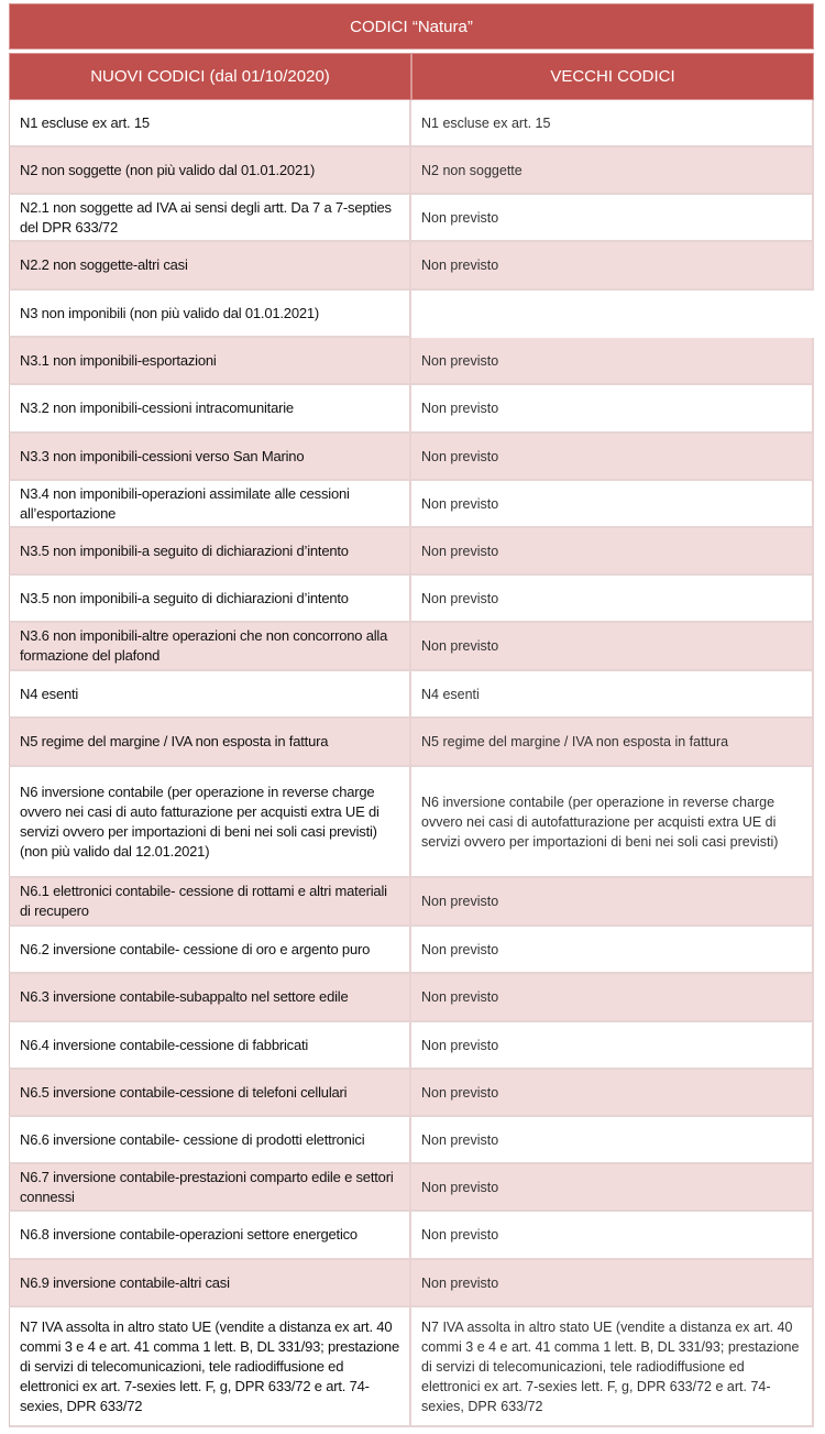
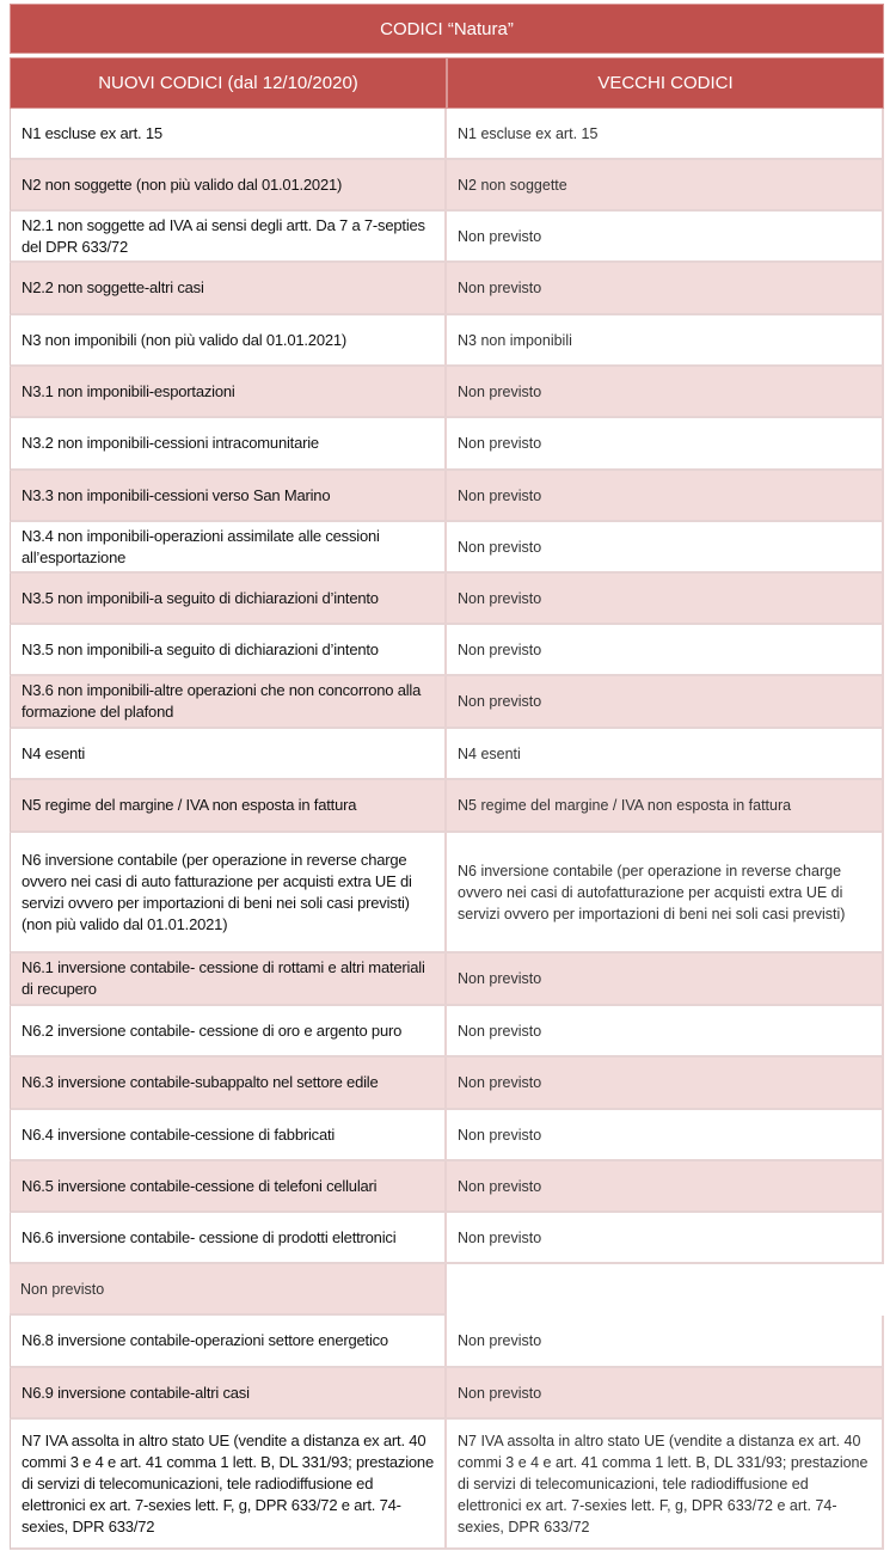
  CODICI “Natura”
- NUOVI CODICI (dal 01/10/2020)
+ NUOVI CODICI (dal 12/10/2020)
  VECCHI CODICI
  N1 escluse ex art. 15
  N1 escluse ex art. 15
  N2 non soggette (non più valido dal 01.01.2021)
  N2 non soggette
  N2.1 non soggette ad IVA ai sensi degli artt. Da 7 a 7-septies del DPR 633/72
  Non previsto
  N2.2 non soggette-altri casi
  Non previsto
  N3 non imponibili (non più valido dal 01.01.2021)
+ N3 non imponibili
  N3.1 non imponibili-esportazioni
  Non previsto
  N3.2 non imponibili-cessioni intracomunitarie
  Non previsto
  N3.3 non imponibili-cessioni verso San Marino
  Non previsto
  N3.4 non imponibili-operazioni assimilate alle cessioni all’esportazione
  Non previsto
  N3.5 non imponibili-a seguito di dichiarazioni d’intento
  Non previsto
  N3.5 non imponibili-a seguito di dichiarazioni d’intento
  Non previsto
  N3.6 non imponibili-altre operazioni che non concorrono alla formazione del plafond
  Non previsto
  N4 esenti
  N4 esenti
  N5 regime del margine / IVA non esposta in fattura
  N5 regime del margine / IVA non esposta in fattura
- N6 inversione contabile (per operazione in reverse charge ovvero nei casi di auto fatturazione per acquisti extra UE di servizi ovvero per importazioni di beni nei soli casi previsti) (non più valido dal 12.01.2021)
+ N6 inversione contabile (per operazione in reverse charge ovvero nei casi di auto fatturazione per acquisti extra UE di servizi ovvero per importazioni di beni nei soli casi previsti) (non più valido dal 01.01.2021)
  N6 inversione contabile (per operazione in reverse charge ovvero nei casi di autofatturazione per acquisti extra UE di servizi ovvero per importazioni di beni nei soli casi previsti)
- N6.1 elettronici contabile- cessione di rottami e altri materiali di recupero
+ N6.1 inversione contabile- cessione di rottami e altri materiali di recupero
  Non previsto
  N6.2 inversione contabile- cessione di oro e argento puro
  Non previsto
  N6.3 inversione contabile-subappalto nel settore edile
  Non previsto
  N6.4 inversione contabile-cessione di fabbricati
  Non previsto
  N6.5 inversione contabile-cessione di telefoni cellulari
  Non previsto
  N6.6 inversione contabile- cessione di prodotti elettronici
  Non previsto
- N6.7 inversione contabile-prestazioni comparto edile e settori connessi
  Non previsto
  N6.8 inversione contabile-operazioni settore energetico
  Non previsto
  N6.9 inversione contabile-altri casi
  Non previsto
  N7 IVA assolta in altro stato UE (vendite a distanza ex art. 40 commi 3 e 4 e art. 41 comma 1 lett. B, DL 331/93; prestazione di servizi di telecomunicazioni, tele radiodiffusione ed elettronici ex art. 7-sexies lett. F, g, DPR 633/72 e art. 74-sexies, DPR 633/72
  N7 IVA assolta in altro stato UE (vendite a distanza ex art. 40 commi 3 e 4 e art. 41 comma 1 lett. B, DL 331/93; prestazione di servizi di telecomunicazioni, tele radiodiffusione ed elettronici ex art. 7-sexies lett. F, g, DPR 633/72 e art. 74-sexies, DPR 633/72
